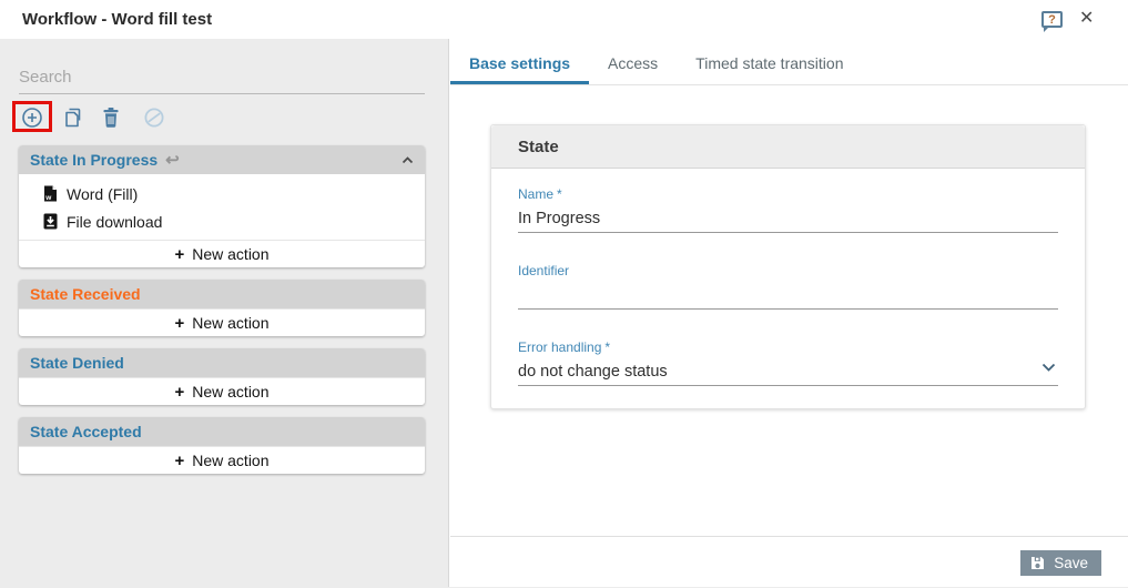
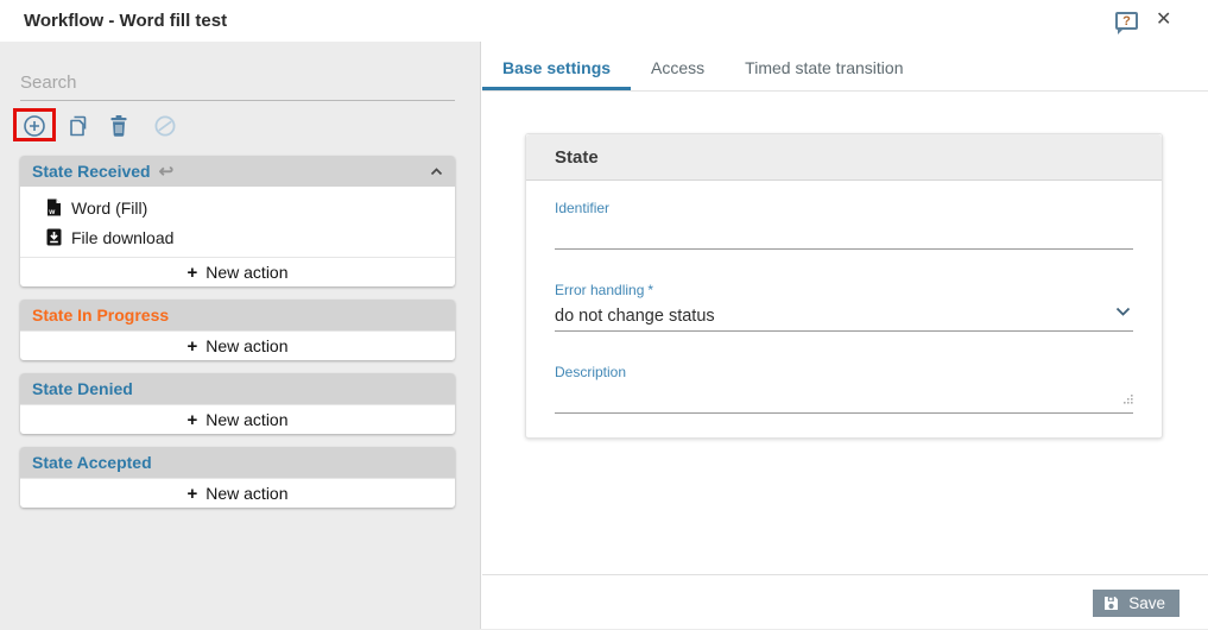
  Workflow - Word fill test
  ?
  ✕
  Search
- State In Progress
+ State Received
  ↩
  Word (Fill)
  File download
  +
  New action
- State Received
+ State In Progress
  +
  New action
  State Denied
  +
  New action
  State Accepted
  +
  New action
  Base settings
  Access
  Timed state transition
  State
- Name *
- In Progress
  Identifier
  Error handling *
  do not change status
+ Description
  Save
